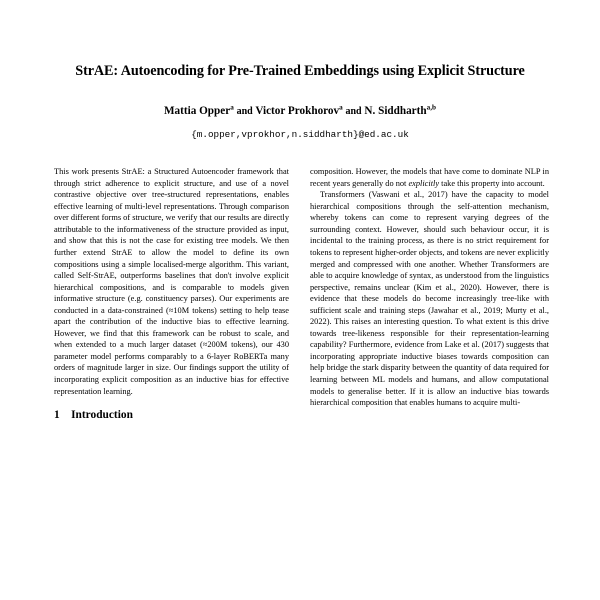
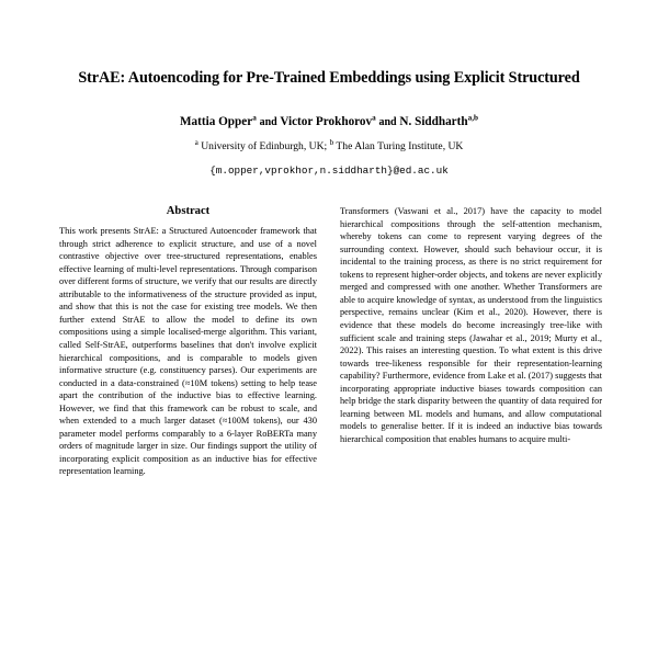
- StrAE: Autoencoding for Pre-Trained Embeddings using Explicit Structure
+ StrAE: Autoencoding for Pre-Trained Embeddings using Explicit Structured
  Mattia Oppera and Victor Prokhorova and N. Siddhartha,b
+ a University of Edinburgh, UK; b The Alan Turing Institute, UK
  {m.opper,vprokhor,n.siddharth}@ed.ac.uk
+ Abstract
- This work presents StrAE: a Structured Autoencoder framework that through strict adherence to explicit structure, and use of a novel contrastive objective over tree-structured representations, enables effective learning of multi-level representations. Through comparison over different forms of structure, we verify that our results are directly attributable to the informativeness of the structure provided as input, and show that this is not the case for existing tree models. We then further extend StrAE to allow the model to define its own compositions using a simple localised-merge algorithm. This variant, called Self-StrAE, outperforms baselines that don't involve explicit hierarchical compositions, and is comparable to models given informative structure (e.g. constituency parses). Our experiments are conducted in a data-constrained (≈10M tokens) setting to help tease apart the contribution of the inductive bias to effective learning. However, we find that this framework can be robust to scale, and when extended to a much larger dataset (≈200M tokens), our 430 parameter model performs comparably to a 6-layer RoBERTa many orders of magnitude larger in size. Our findings support the utility of incorporating explicit composition as an inductive bias for effective representation learning.
+ This work presents StrAE: a Structured Autoencoder framework that through strict adherence to explicit structure, and use of a novel contrastive objective over tree-structured representations, enables effective learning of multi-level representations. Through comparison over different forms of structure, we verify that our results are directly attributable to the informativeness of the structure provided as input, and show that this is not the case for existing tree models. We then further extend StrAE to allow the model to define its own compositions using a simple localised-merge algorithm. This variant, called Self-StrAE, outperforms baselines that don't involve explicit hierarchical compositions, and is comparable to models given informative structure (e.g. constituency parses). Our experiments are conducted in a data-constrained (≈10M tokens) setting to help tease apart the contribution of the inductive bias to effective learning. However, we find that this framework can be robust to scale, and when extended to a much larger dataset (≈100M tokens), our 430 parameter model performs comparably to a 6-layer RoBERTa many orders of magnitude larger in size. Our findings support the utility of incorporating explicit composition as an inductive bias for effective representation learning.
- 1 Introduction
- composition. However, the models that have come to dominate NLP in recent years generally do not explicitly take this property into account.
- Transformers (Vaswani et al., 2017) have the capacity to model hierarchical compositions through the self-attention mechanism, whereby tokens can come to represent varying degrees of the surrounding context. However, should such behaviour occur, it is incidental to the training process, as there is no strict requirement for tokens to represent higher-order objects, and tokens are never explicitly merged and compressed with one another. Whether Transformers are able to acquire knowledge of syntax, as understood from the linguistics perspective, remains unclear (Kim et al., 2020). However, there is evidence that these models do become increasingly tree-like with sufficient scale and training steps (Jawahar et al., 2019; Murty et al., 2022). This raises an interesting question. To what extent is this drive towards tree-likeness responsible for their representation-learning capability? Furthermore, evidence from Lake et al. (2017) suggests that incorporating appropriate inductive biases towards composition can help bridge the stark disparity between the quantity of data required for learning between ML models and humans, and allow computational models to generalise better. If it is allow an inductive bias towards hierarchical composition that enables humans to acquire multi-
+ Transformers (Vaswani et al., 2017) have the capacity to model hierarchical compositions through the self-attention mechanism, whereby tokens can come to represent varying degrees of the surrounding context. However, should such behaviour occur, it is incidental to the training process, as there is no strict requirement for tokens to represent higher-order objects, and tokens are never explicitly merged and compressed with one another. Whether Transformers are able to acquire knowledge of syntax, as understood from the linguistics perspective, remains unclear (Kim et al., 2020). However, there is evidence that these models do become increasingly tree-like with sufficient scale and training steps (Jawahar et al., 2019; Murty et al., 2022). This raises an interesting question. To what extent is this drive towards tree-likeness responsible for their representation-learning capability? Furthermore, evidence from Lake et al. (2017) suggests that incorporating appropriate inductive biases towards composition can help bridge the stark disparity between the quantity of data required for learning between ML models and humans, and allow computational models to generalise better. If it is indeed an inductive bias towards hierarchical composition that enables humans to acquire multi-
